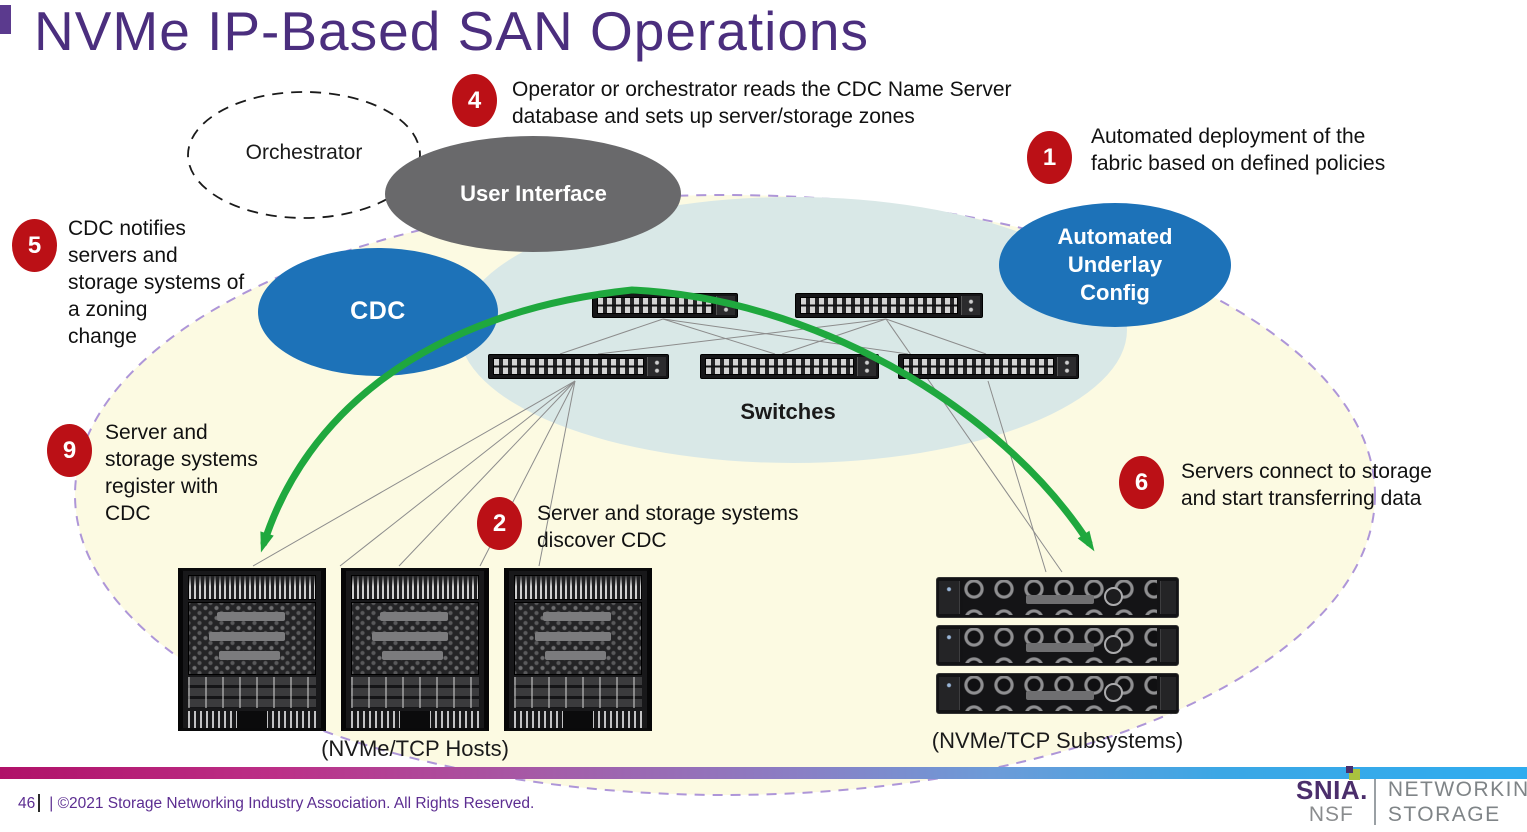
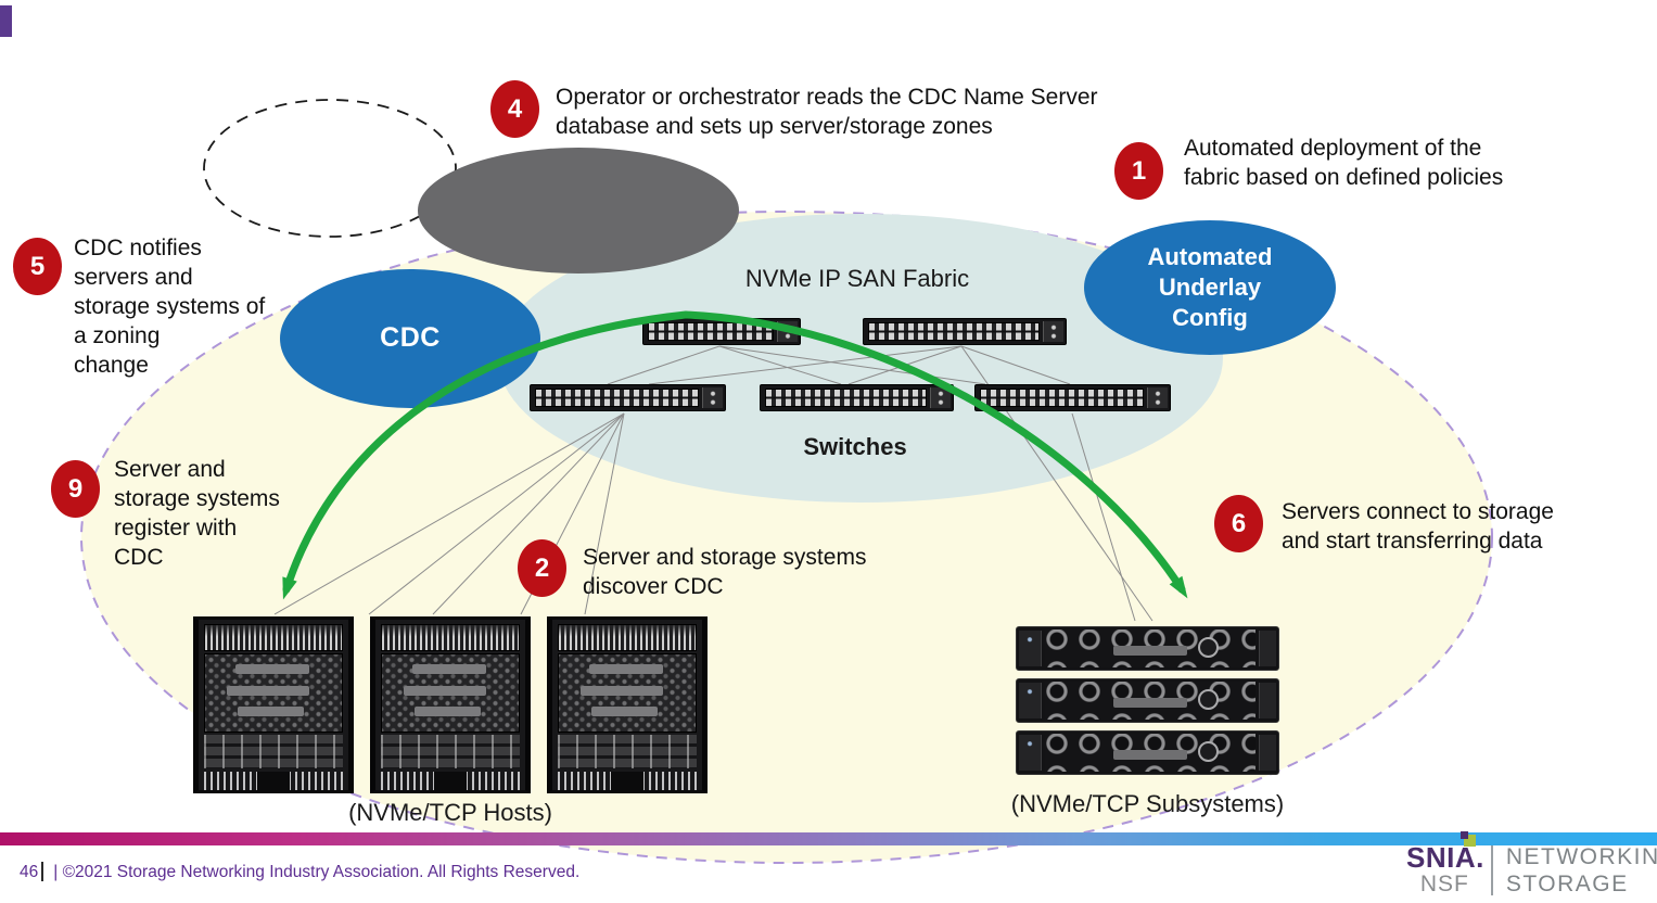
- NVMe IP-Based SAN Operations
- Orchestrator
- User Interface
  CDC
  Automated
  Underlay
  Config
+ NVMe IP SAN Fabric
  Switches
  (NVMe/TCP Hosts)
  (NVMe/TCP Subsystems)
  1
  Automated deployment of the
  fabric based on defined policies
  2
  Server and storage systems
  discover CDC
  9
  Server and
  storage systems
  register with
  CDC
  4
  Operator or orchestrator reads the CDC Name Server
  database and sets up server/storage zones
  5
  CDC notifies
  servers and
  storage systems of
  a zoning
  change
  6
  Servers connect to storage
  and start transferring data
  46 | ©2021 Storage Networking Industry Association. All Rights Reserved.
  SNIA.
  NSF
  NETWORKIN
  STORAGE
